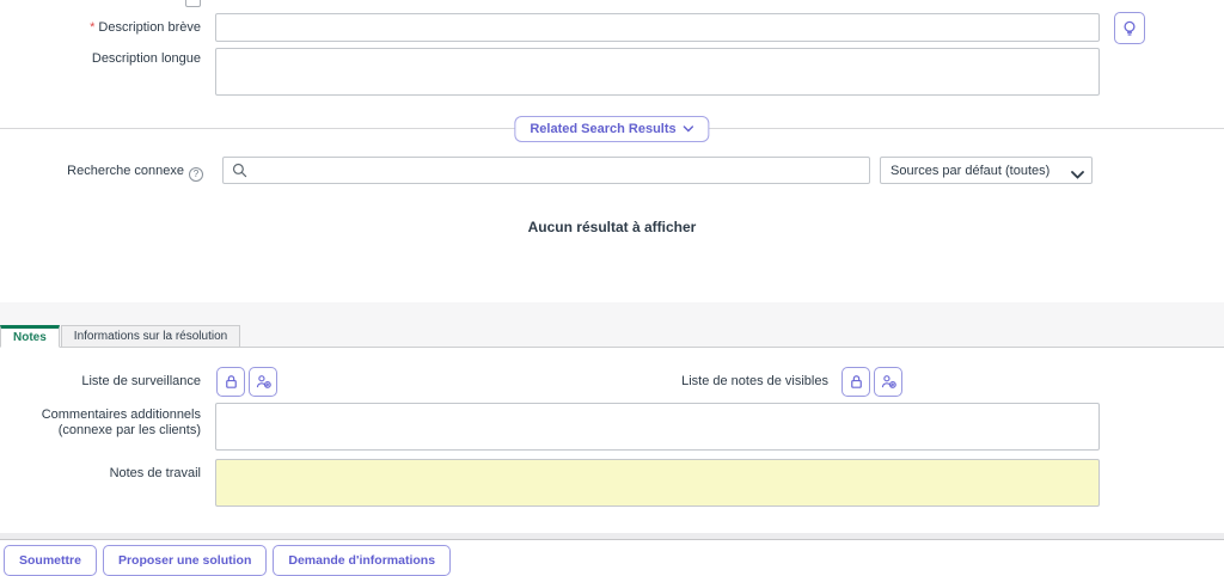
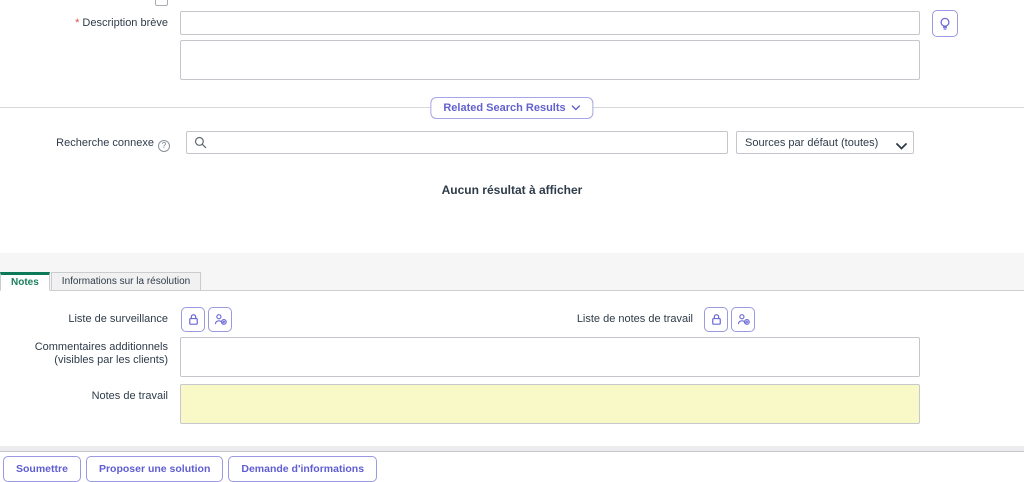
  * Description brève
- Description longue
  Related Search Results
  Recherche connexe ?
  Sources par défaut (toutes)
  Aucun résultat à afficher
  Notes
  Informations sur la résolution
  Liste de surveillance
- Liste de notes de visibles
+ Liste de notes de travail
- Commentaires additionnels (connexe par les clients)
+ Commentaires additionnels (visibles par les clients)
  Notes de travail
  Soumettre
  Proposer une solution
  Demande d'informations
